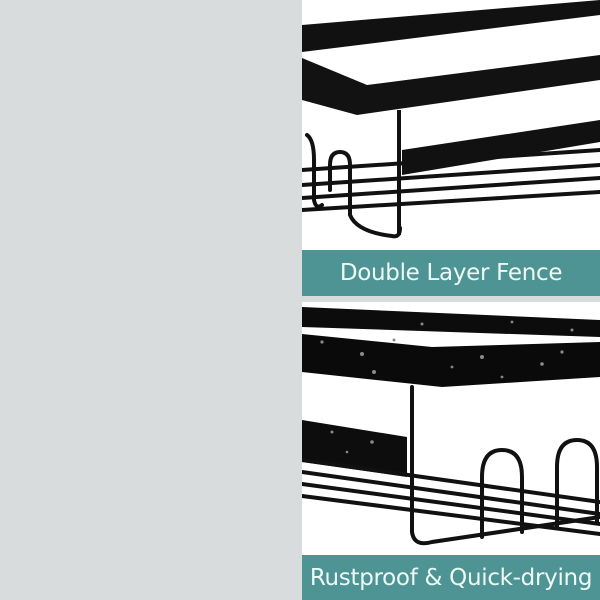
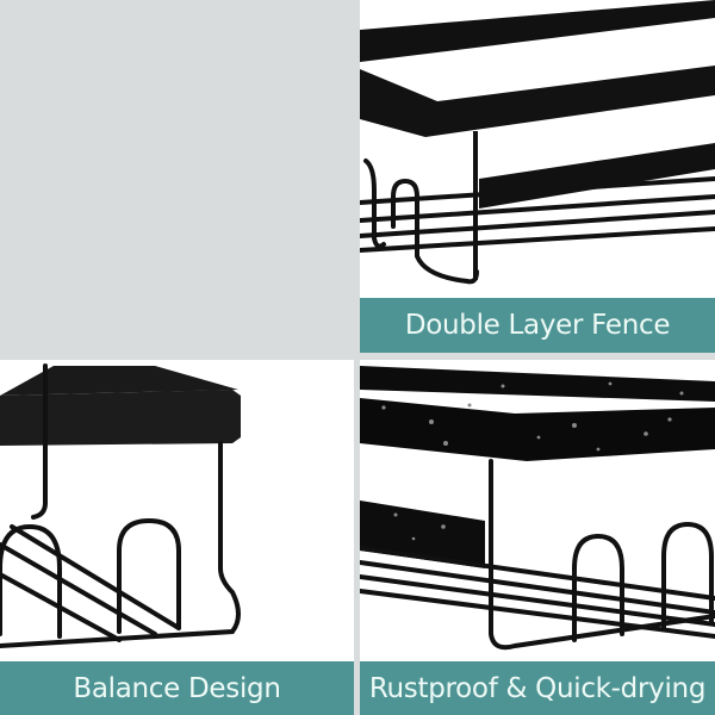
  Double Layer Fence
+ Balance Design
  Rustproof & Quick-drying
